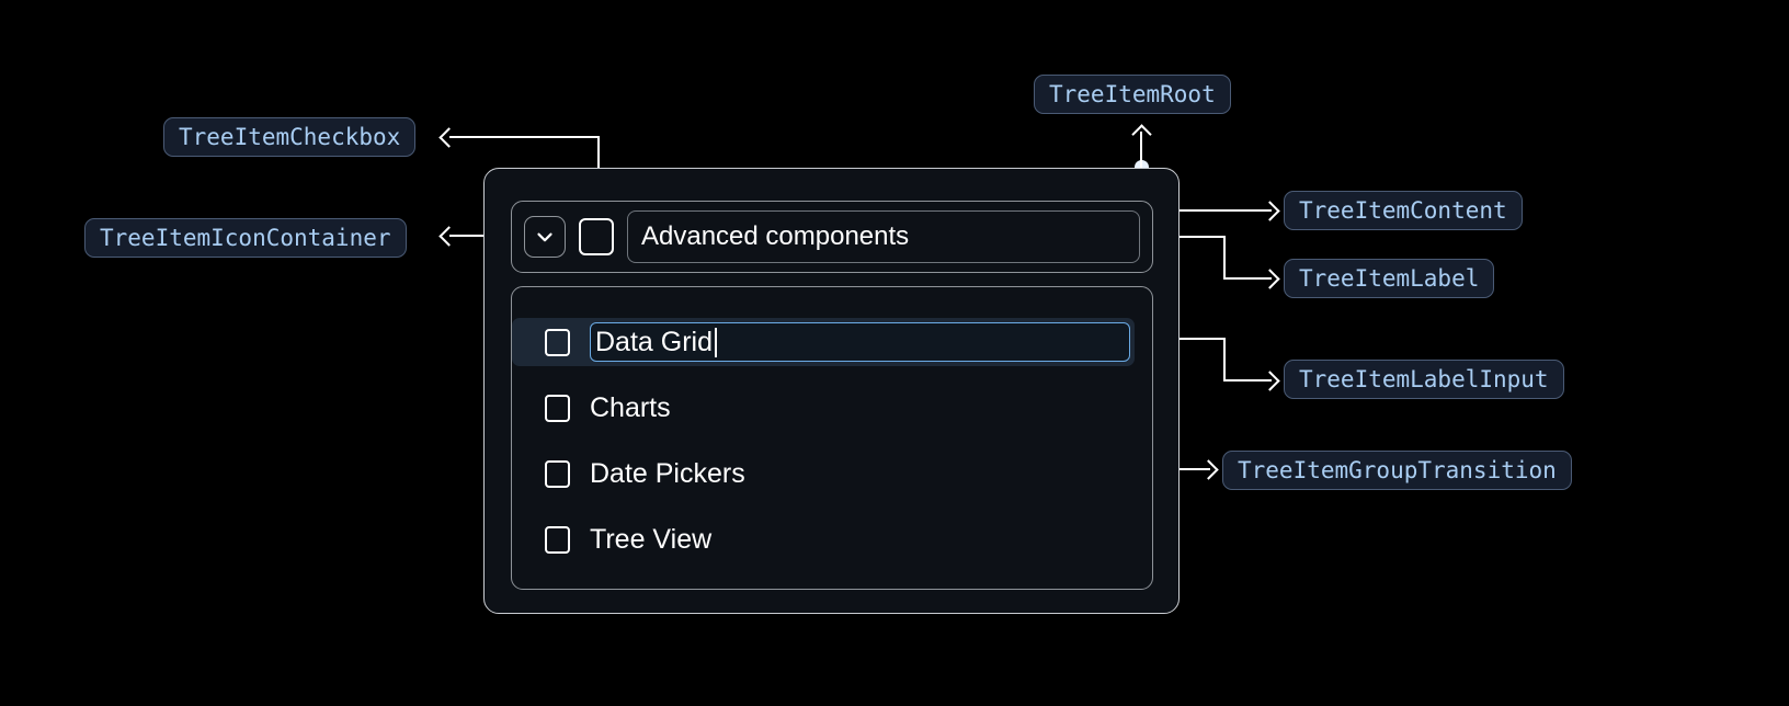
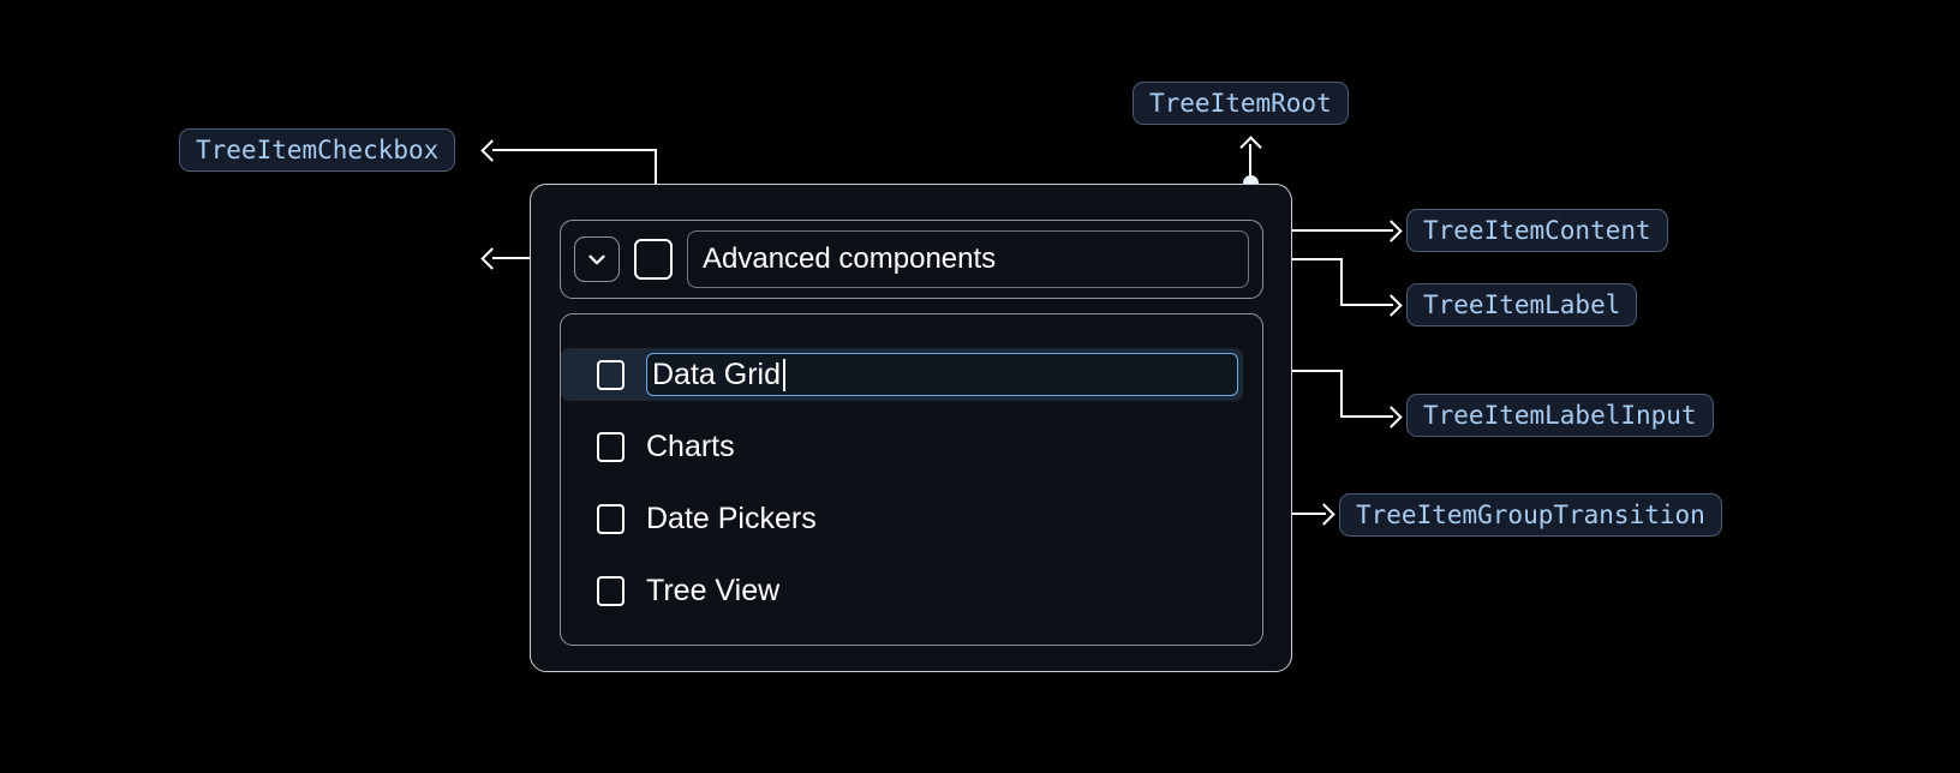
  TreeItemRoot
  TreeItemCheckbox
- TreeItemIconContainer
  TreeItemContent
  TreeItemLabel
  TreeItemLabelInput
  TreeItemGroupTransition
  Advanced components
  Data Grid
  Charts
  Date Pickers
  Tree View
